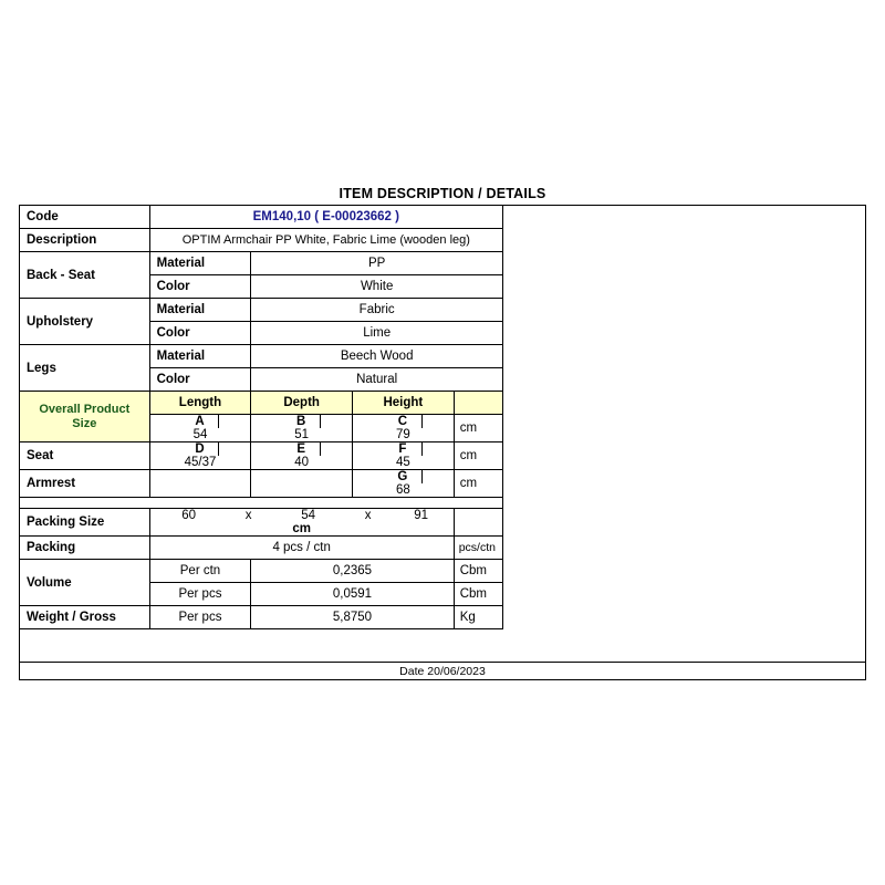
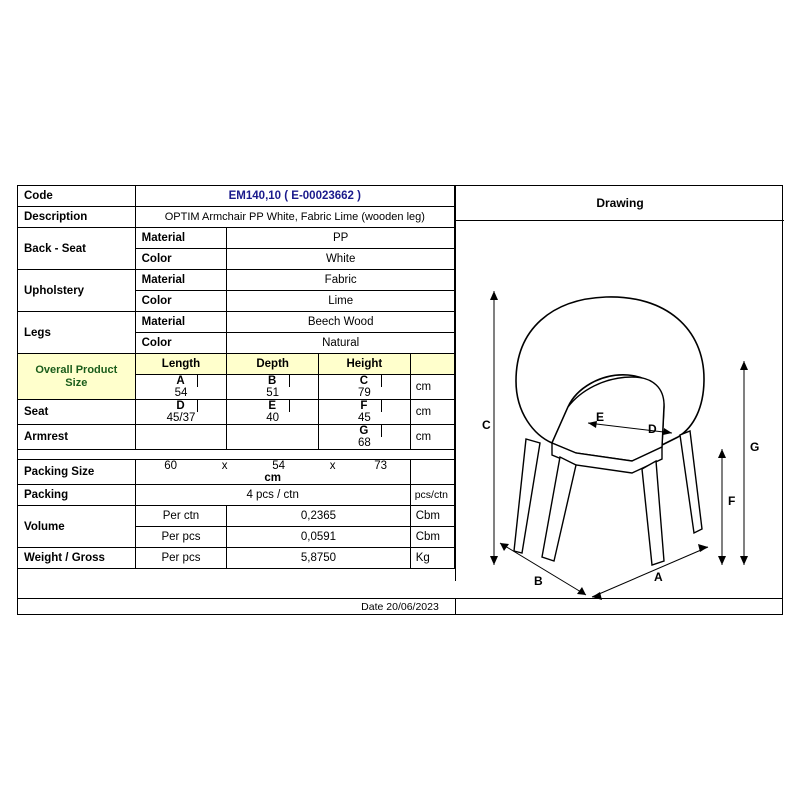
- ITEM DESCRIPTION / DETAILS
  Code	EM140,10 ( E-00023662 )
  Description	OPTIM Armchair PP White, Fabric Lime (wooden leg)
  Back - Seat	Material	PP
  Color	White
  Upholstery	Material	Fabric
  Color	Lime
  Legs	Material	Beech Wood
  Color	Natural
  Overall Product Size	Length	Depth	Height
  A54	B51	C79	cm
  Seat	D45/37	E40	F45	cm
  Armrest			G68	cm
- Packing Size	60 x 54 x 91cm
+ Packing Size	60 x 54 x 73cm
  Packing	4 pcs / ctn	pcs/ctn
  Volume	Per ctn	0,2365	Cbm
  Per pcs	0,0591	Cbm
  Weight / Gross	Per pcs	5,8750	Kg
+ Drawing
+ C
+ G
+ F
+ E
+ D
+ B
+ A
  Date 20/06/2023
